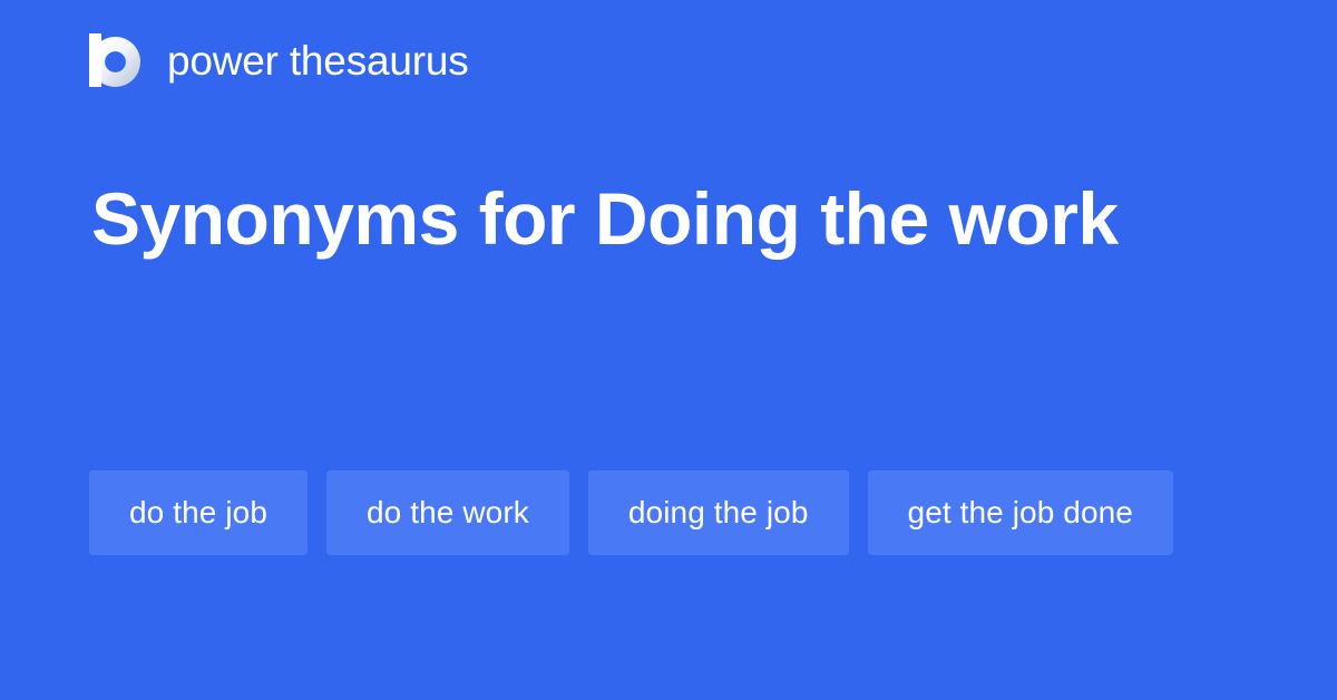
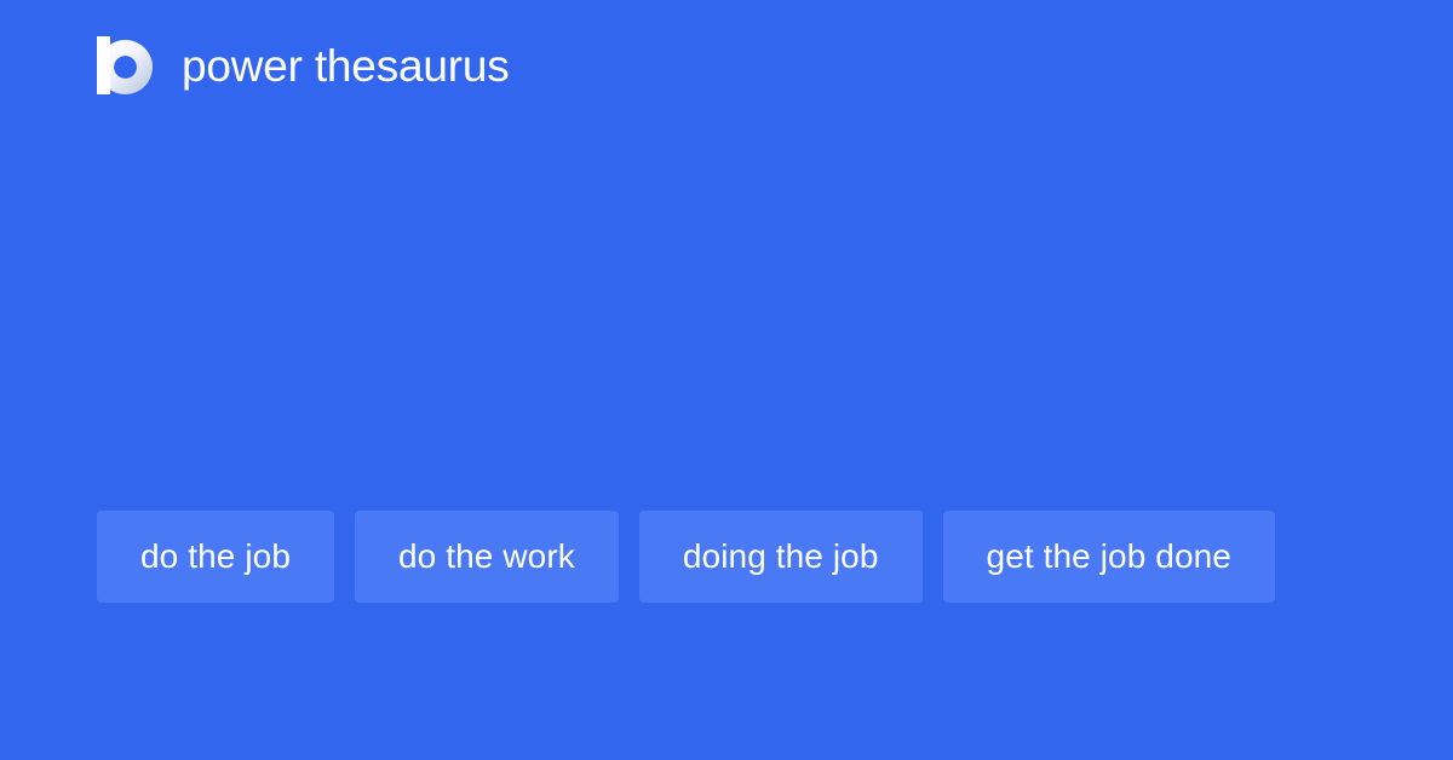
  power thesaurus
- Synonyms for Doing the work
  do the job
  do the work
  doing the job
  get the job done
